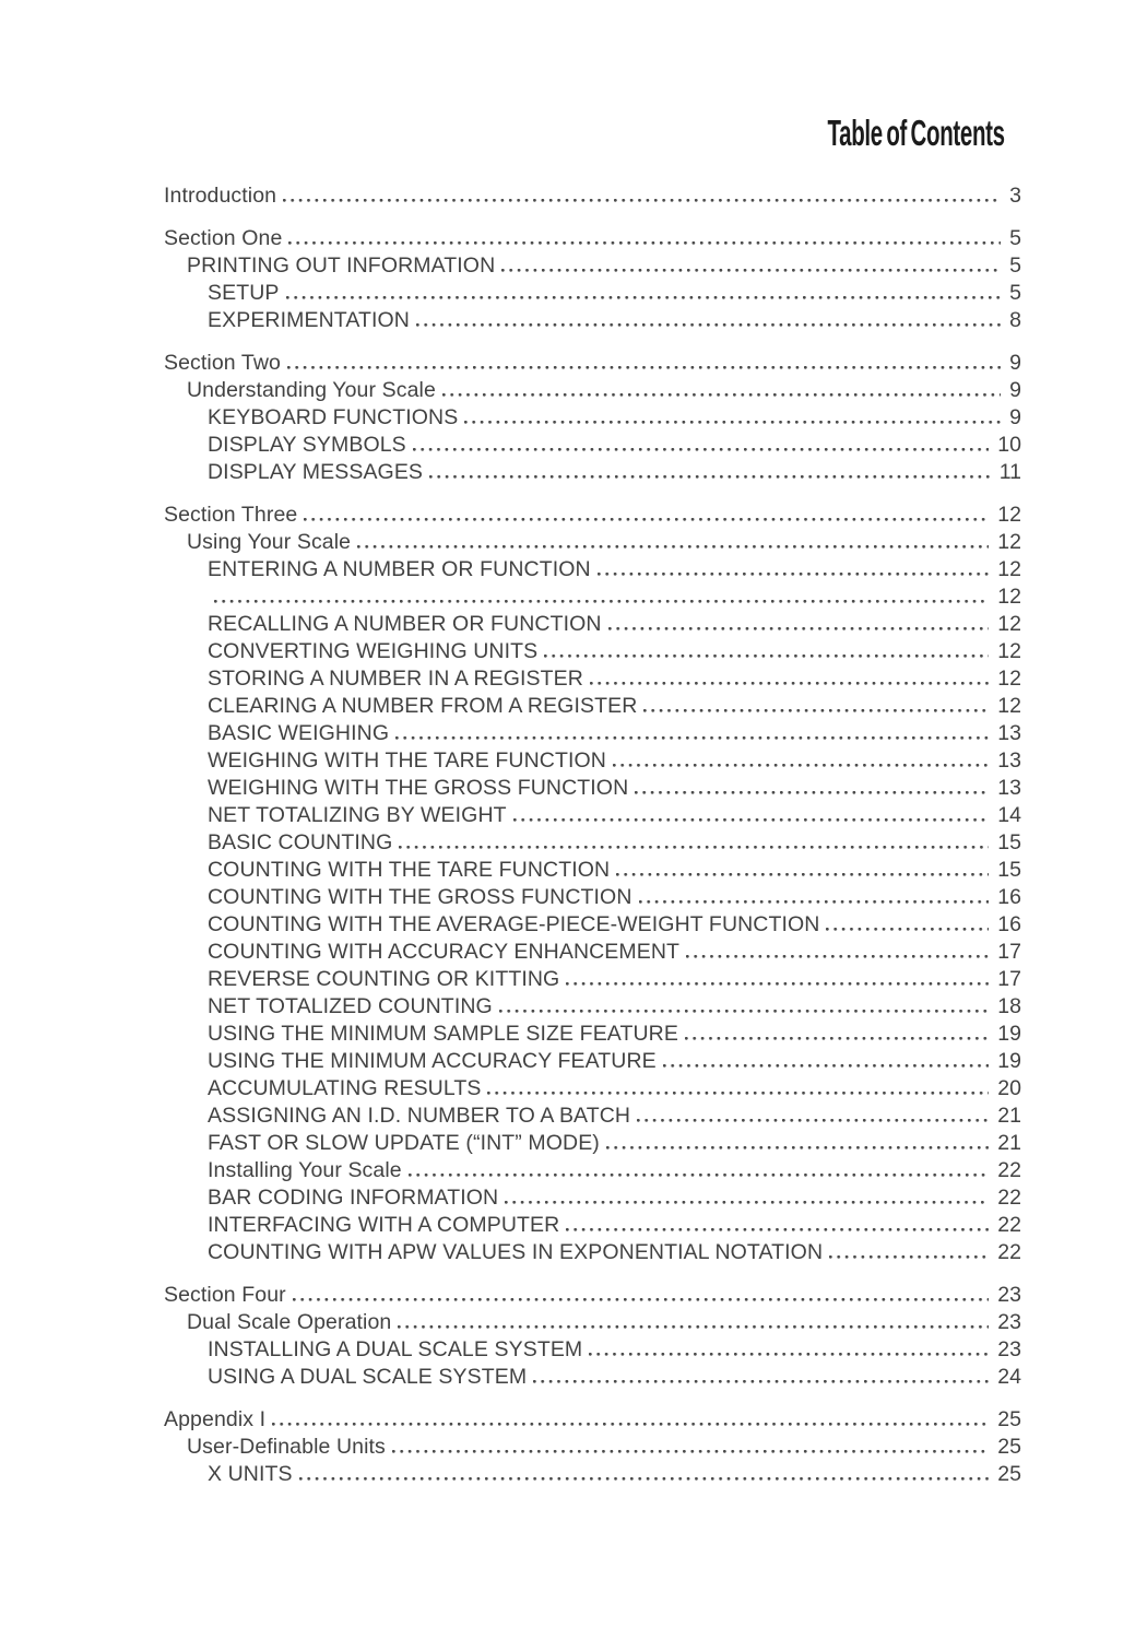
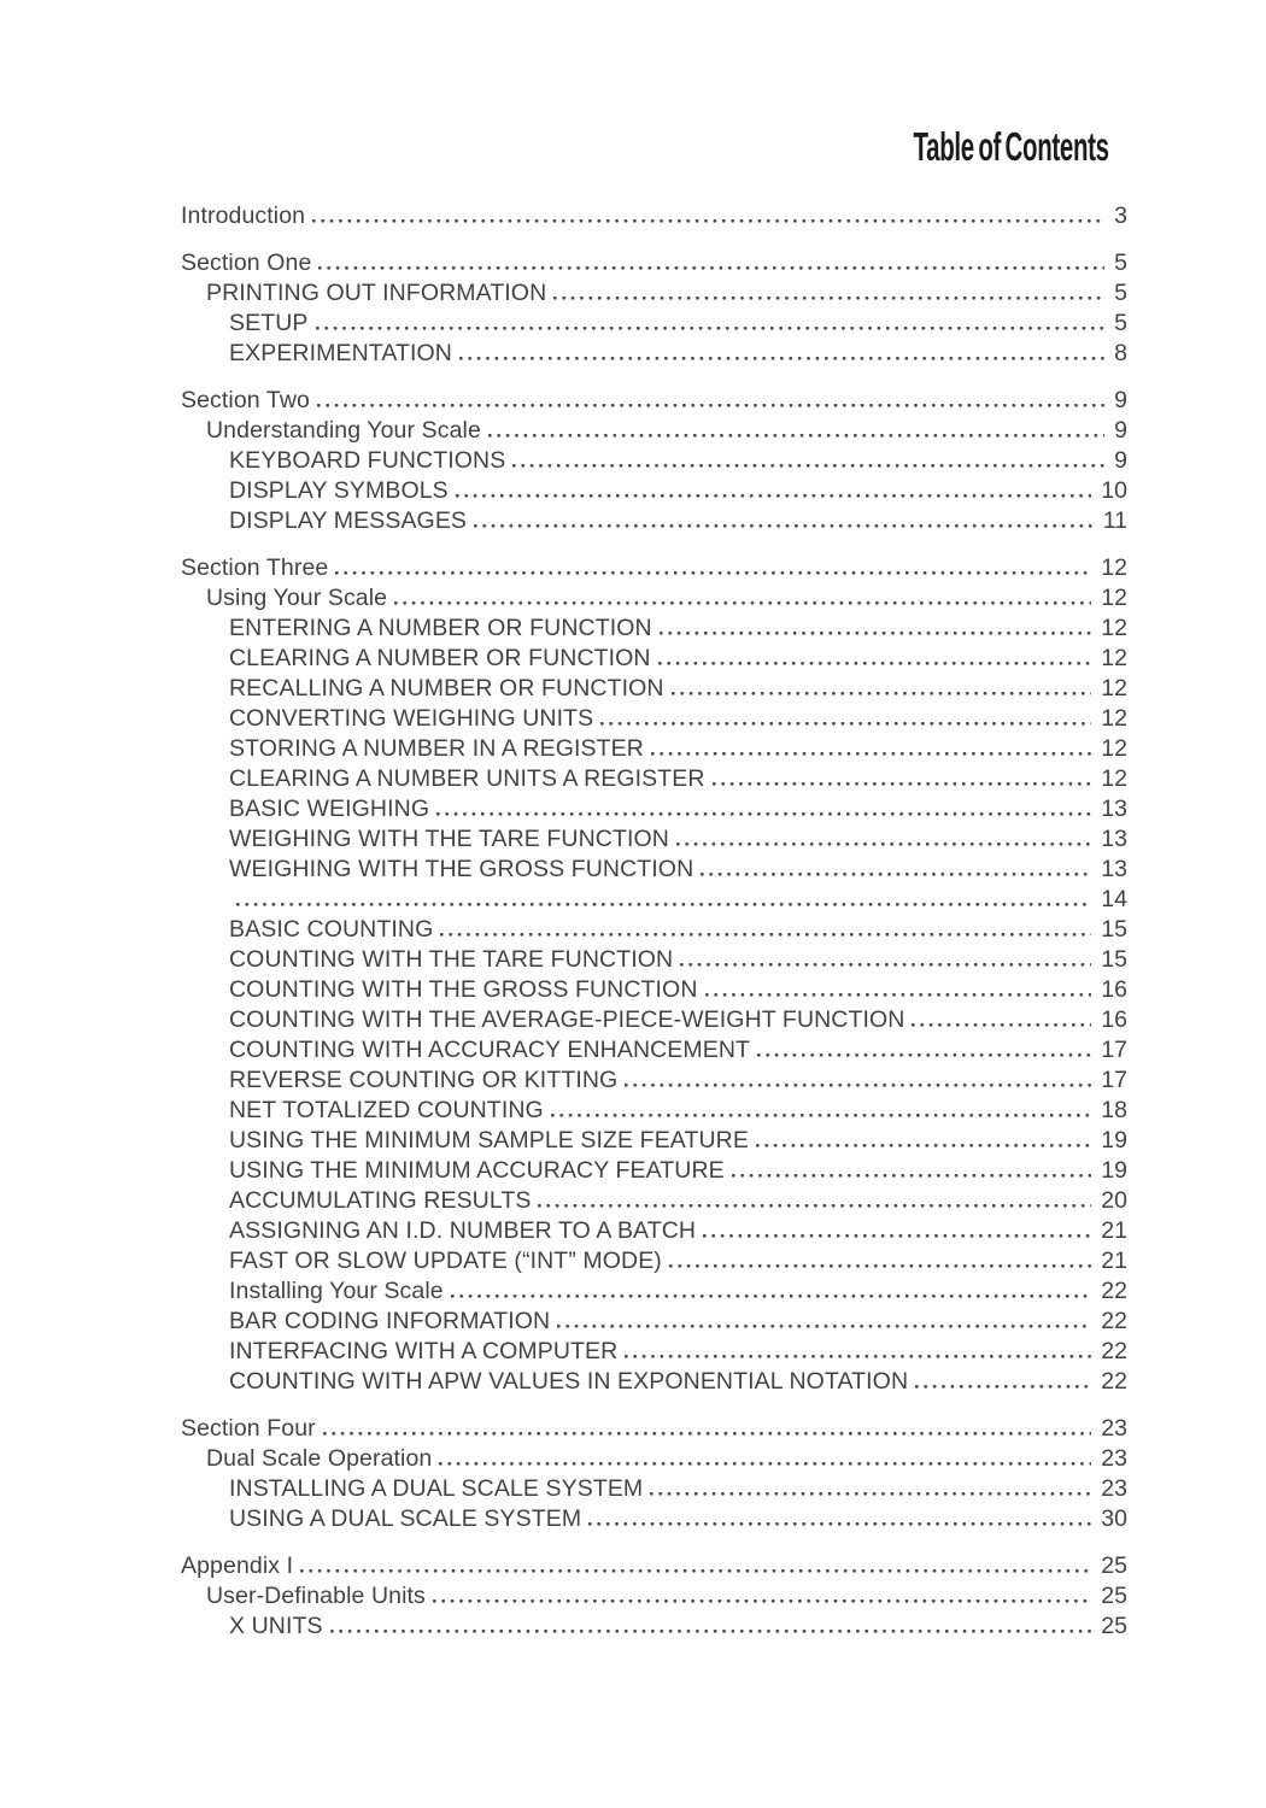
  Table of Contents
  Introduction
  3
  Section One
  5
  PRINTING OUT INFORMATION
  5
  SETUP
  5
  EXPERIMENTATION
  8
  Section Two
  9
  Understanding Your Scale
  9
  KEYBOARD FUNCTIONS
  9
  DISPLAY SYMBOLS
  10
  DISPLAY MESSAGES
  11
  Section Three
  12
  Using Your Scale
  12
  ENTERING A NUMBER OR FUNCTION
  12
+ CLEARING A NUMBER OR FUNCTION
  12
  RECALLING A NUMBER OR FUNCTION
  12
  CONVERTING WEIGHING UNITS
  12
  STORING A NUMBER IN A REGISTER
  12
- CLEARING A NUMBER FROM A REGISTER
+ CLEARING A NUMBER UNITS A REGISTER
  12
  BASIC WEIGHING
  13
  WEIGHING WITH THE TARE FUNCTION
  13
  WEIGHING WITH THE GROSS FUNCTION
  13
- NET TOTALIZING BY WEIGHT
  14
  BASIC COUNTING
  15
  COUNTING WITH THE TARE FUNCTION
  15
  COUNTING WITH THE GROSS FUNCTION
  16
  COUNTING WITH THE AVERAGE-PIECE-WEIGHT FUNCTION
  16
  COUNTING WITH ACCURACY ENHANCEMENT
  17
  REVERSE COUNTING OR KITTING
  17
  NET TOTALIZED COUNTING
  18
  USING THE MINIMUM SAMPLE SIZE FEATURE
  19
  USING THE MINIMUM ACCURACY FEATURE
  19
  ACCUMULATING RESULTS
  20
  ASSIGNING AN I.D. NUMBER TO A BATCH
  21
  FAST OR SLOW UPDATE (“INT” MODE)
  21
  Installing Your Scale
  22
  BAR CODING INFORMATION
  22
  INTERFACING WITH A COMPUTER
  22
  COUNTING WITH APW VALUES IN EXPONENTIAL NOTATION
  22
  Section Four
  23
  Dual Scale Operation
  23
  INSTALLING A DUAL SCALE SYSTEM
  23
  USING A DUAL SCALE SYSTEM
- 24
+ 30
  Appendix I
  25
  User-Definable Units
  25
  X UNITS
  25
